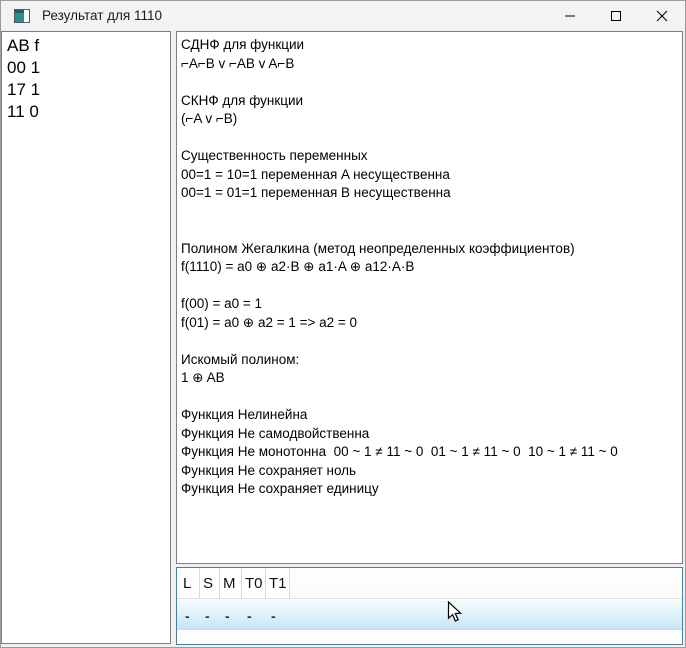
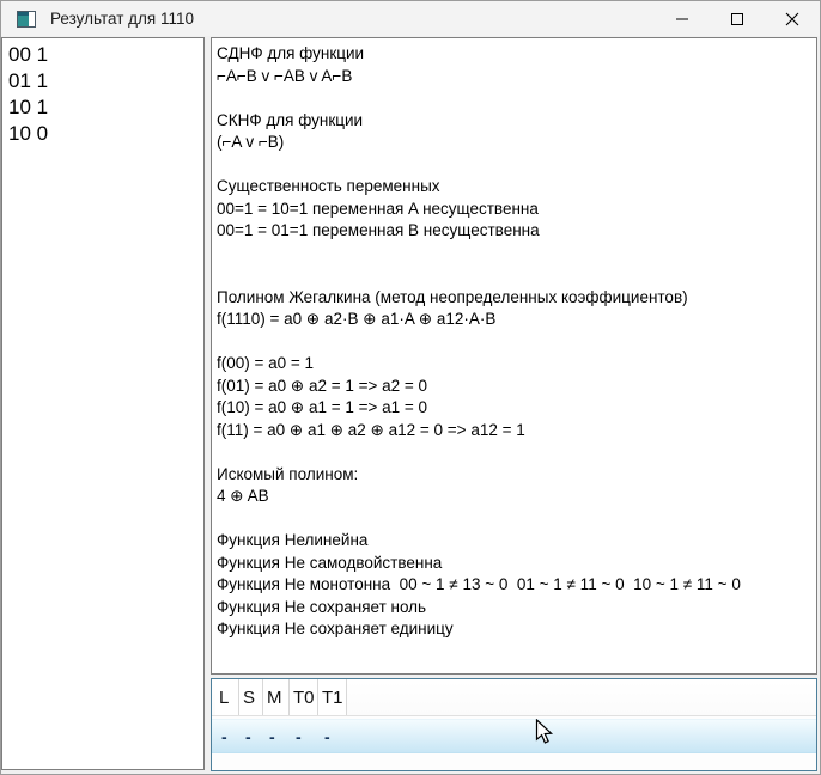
  Результат для 1110
- AB f
  00 1
+ 01 1
- 17 1
+ 10 1
- 11 0
+ 10 0
  СДНФ для функции
  ⌐A⌐B v ⌐AB v A⌐B
  СКНФ для функции
  (⌐A v ⌐B)
  Существенность переменных
  00=1 = 10=1 переменная A несущественна
  00=1 = 01=1 переменная B несущественна
  Полином Жегалкина (метод неопределенных коэффициентов)
  f(1110) = a0 ⊕ a2·B ⊕ a1·A ⊕ a12·A·B
  f(00) = a0 = 1
  f(01) = a0 ⊕ a2 = 1 => a2 = 0
+ f(10) = a0 ⊕ a1 = 1 => a1 = 0
+ f(11) = a0 ⊕ a1 ⊕ a2 ⊕ a12 = 0 => a12 = 1
  Искомый полином:
- 1 ⊕ AB
+ 4 ⊕ AB
  Функция Нелинейна
  Функция Не самодвойственна
- Функция Не монотонна 00 ~ 1 ≠ 11 ~ 0 01 ~ 1 ≠ 11 ~ 0 10 ~ 1 ≠ 11 ~ 0
+ Функция Не монотонна 00 ~ 1 ≠ 13 ~ 0 01 ~ 1 ≠ 11 ~ 0 10 ~ 1 ≠ 11 ~ 0
  Функция Не сохраняет ноль
  Функция Не сохраняет единицу
  L
  S
  M
  T0
  T1
  -
  -
  -
  -
  -
